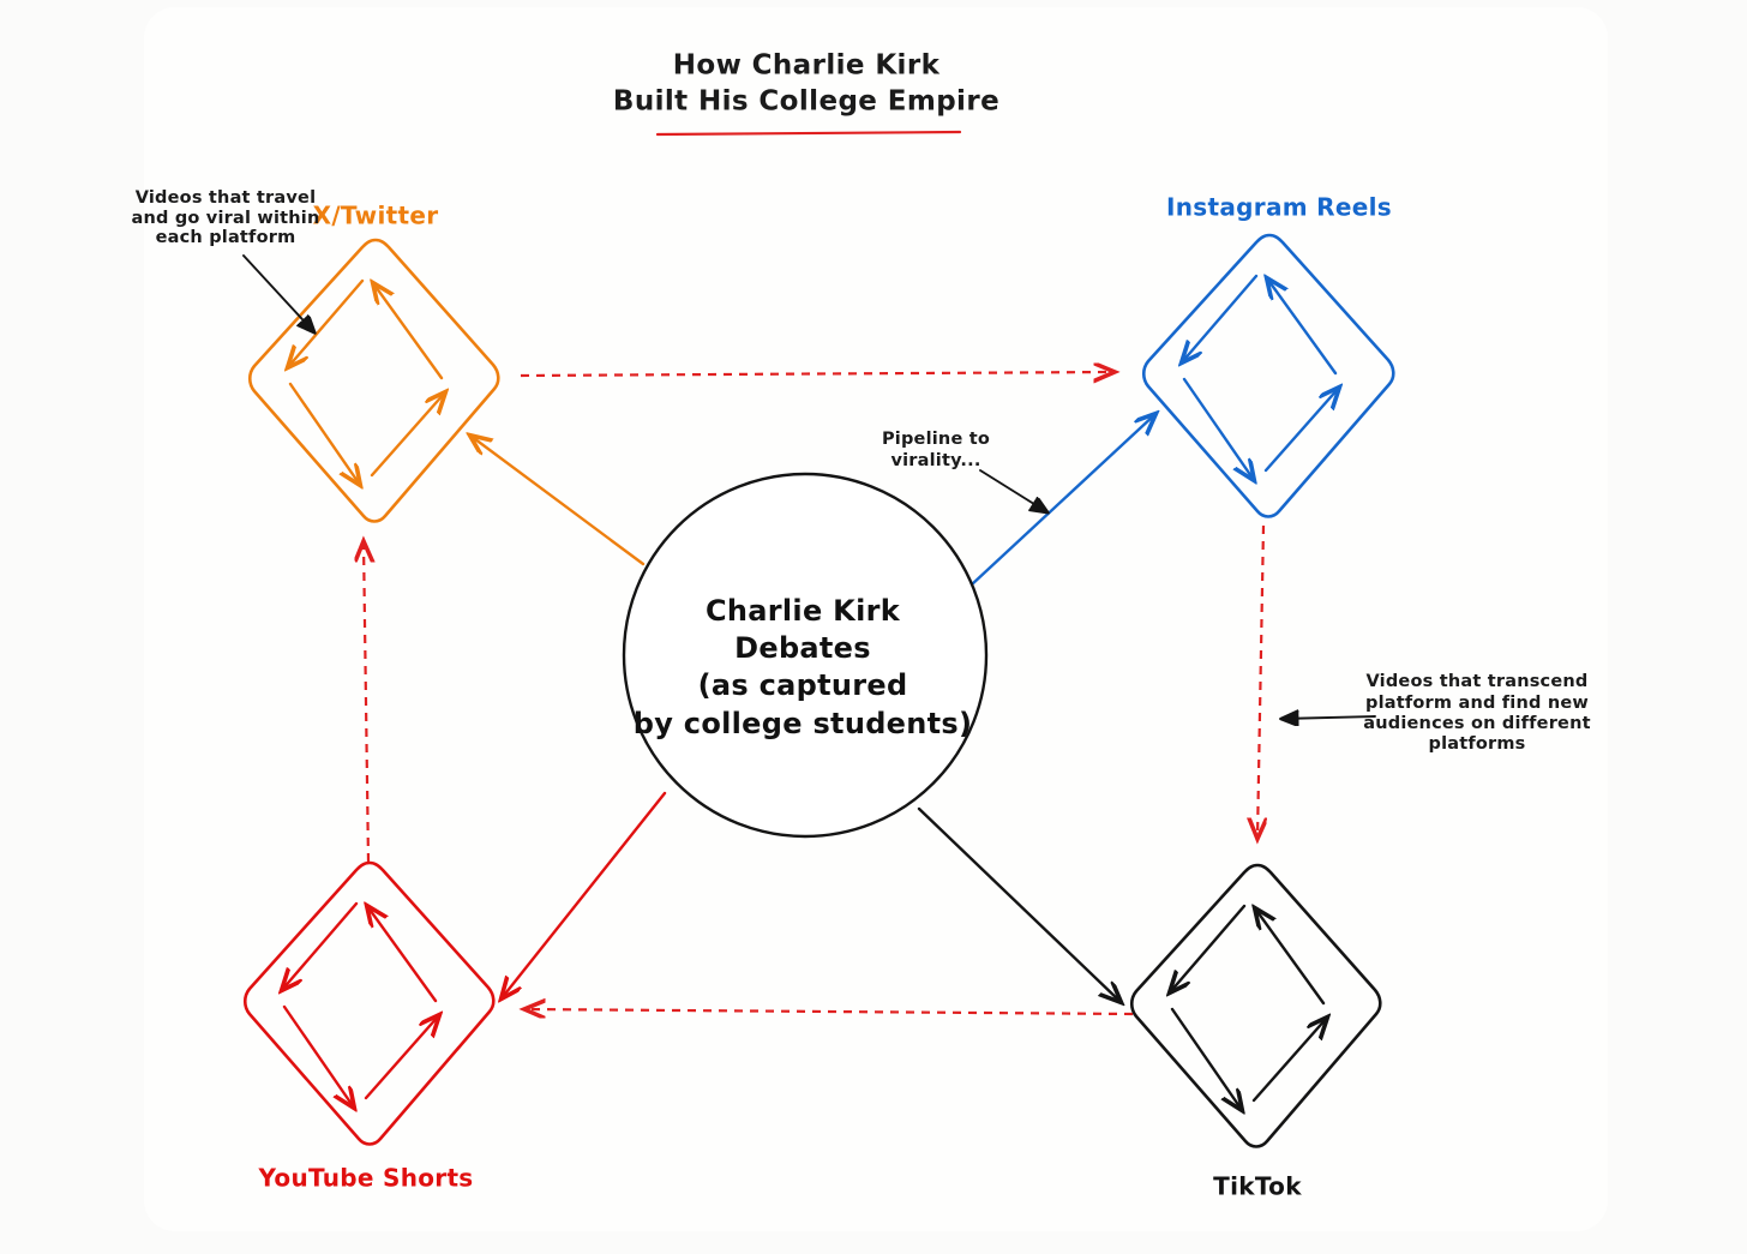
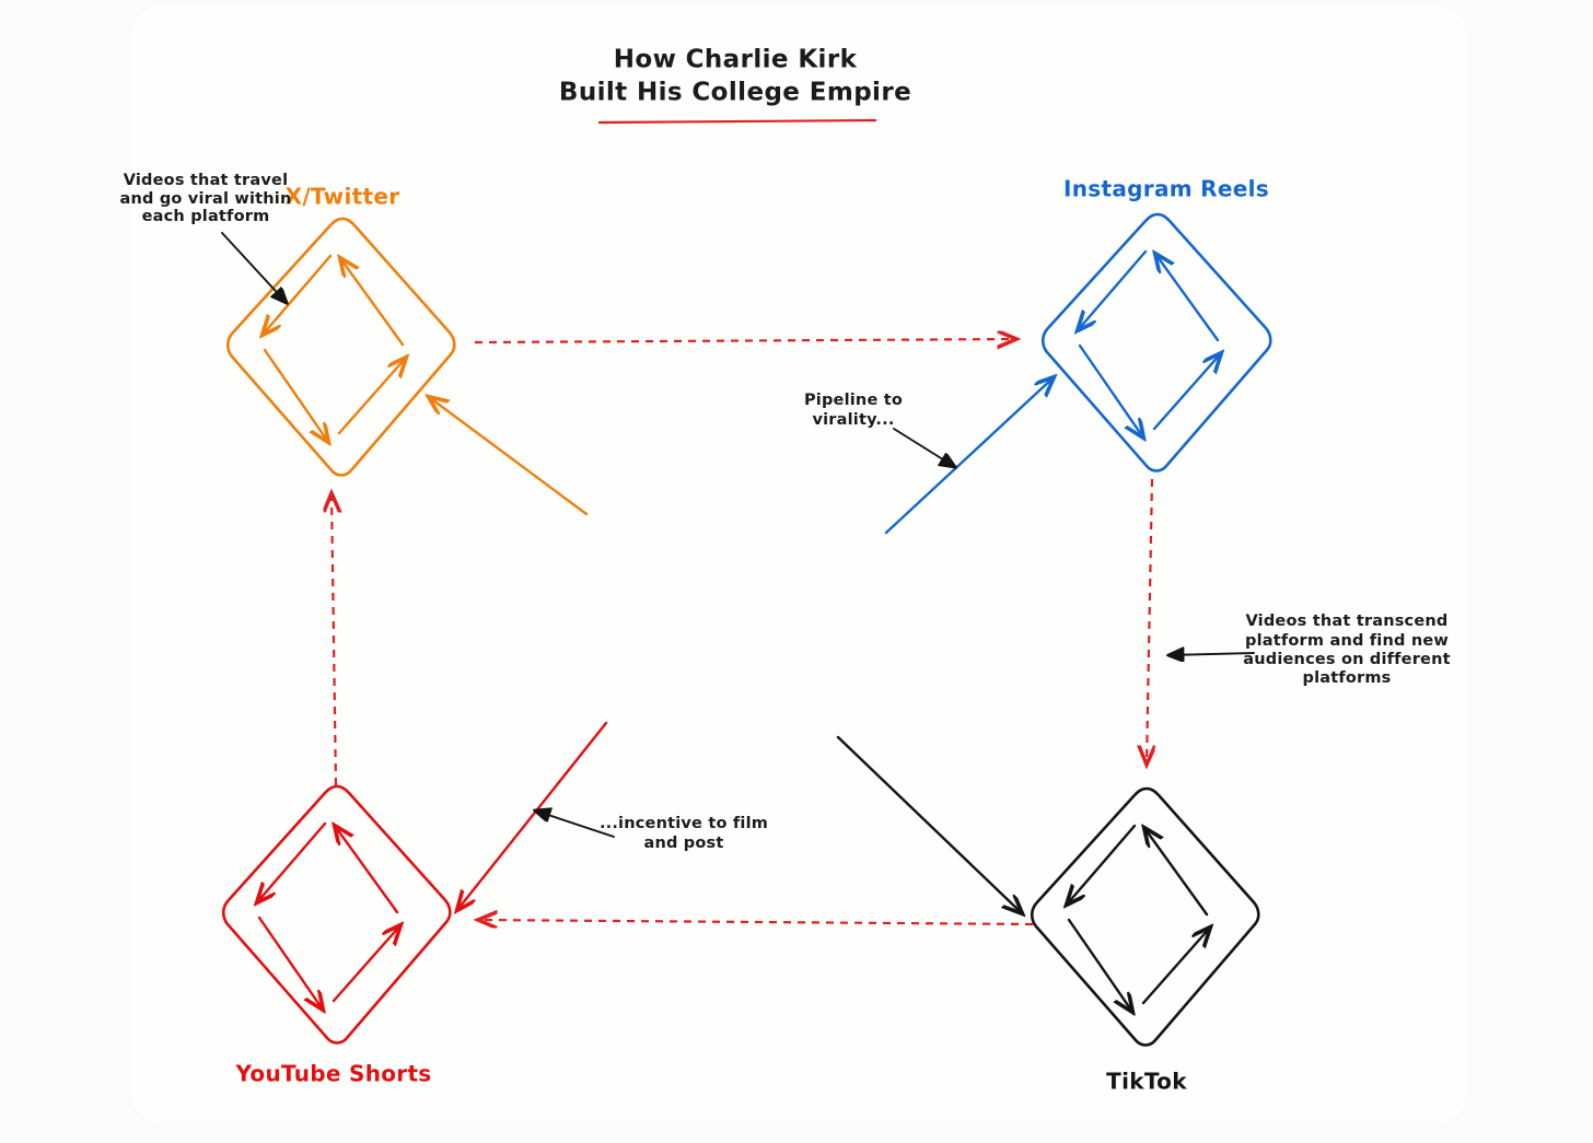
  How Charlie Kirk
  Built His College Empire
- Charlie Kirk
- Debates
- (as captured
- by college students)
  X/Twitter
  Instagram Reels
  YouTube Shorts
  TikTok
  Videos that travel
  and go viral within
  each platform
  Pipeline to
  virality...
  Videos that transcend
  platform and find new
  audiences on different
  platforms
+ ...incentive to film
+ and post
